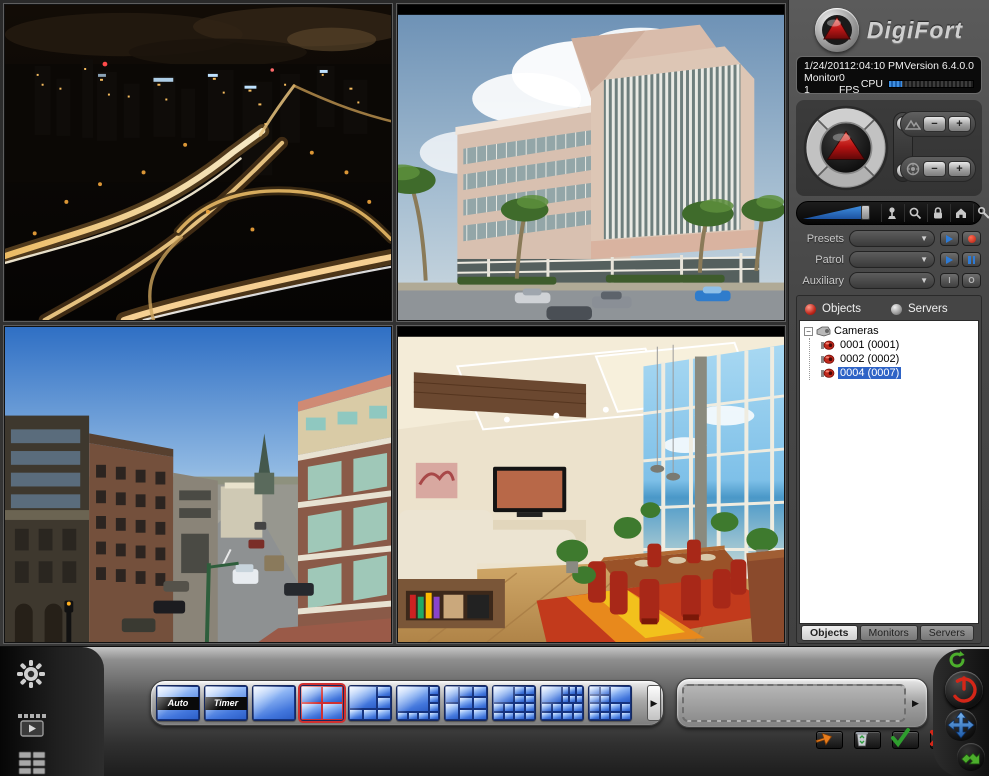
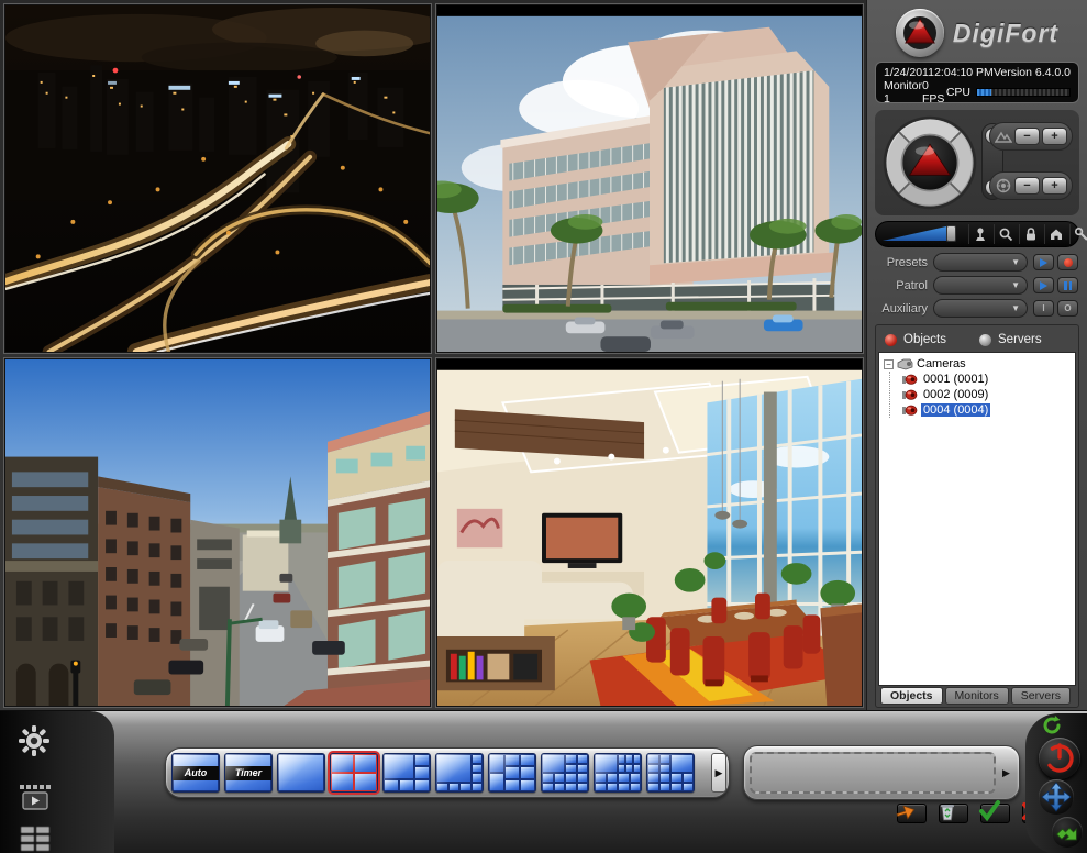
  DigiFort
  1/24/2011
  2:04:10 PM
  Version 6.4.0.0
  Monitor 1
  0 FPS
  CPU
  −
  +
  −
  +
  Presets
  ▼
  Patrol
  ▼
  Auxiliary
  ▼
  I
  O
  Objects
  Servers
  −
  Cameras
  0001 (0001)
- 0002 (0002)
+ 0002 (0009)
- 0004 (0007)
+ 0004 (0004)
  Objects
  Monitors
  Servers
  ▶
  ▶
